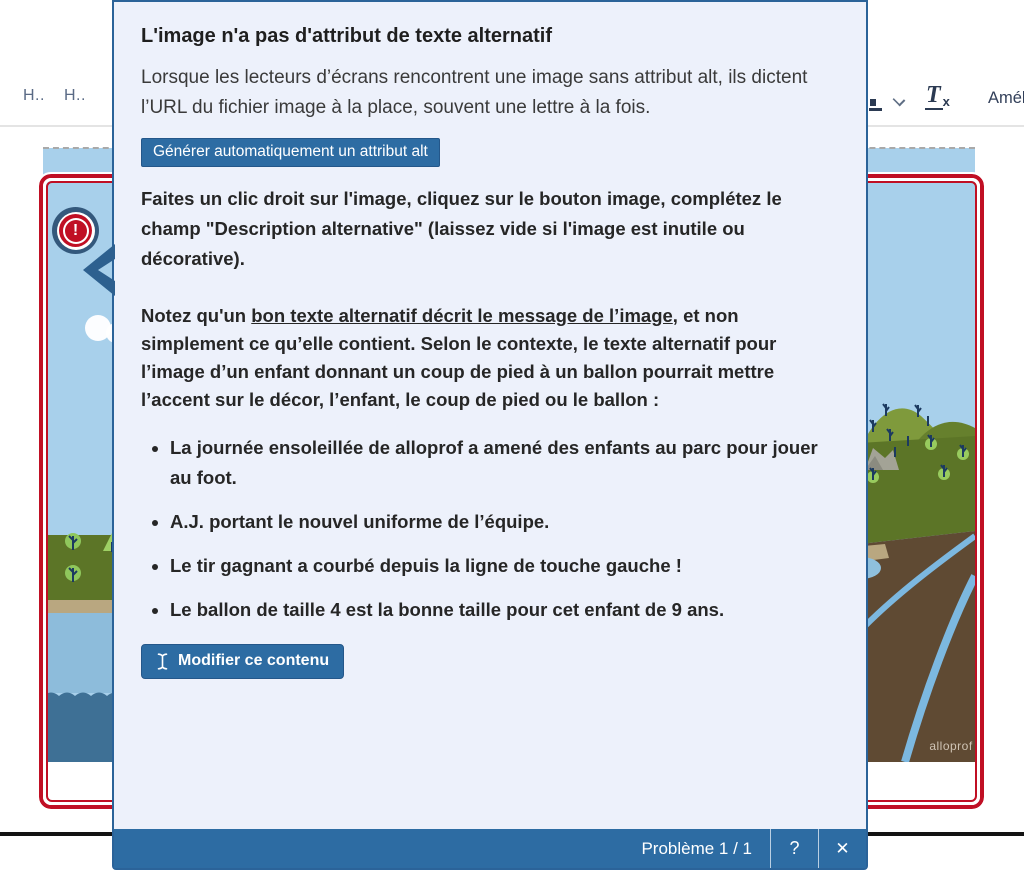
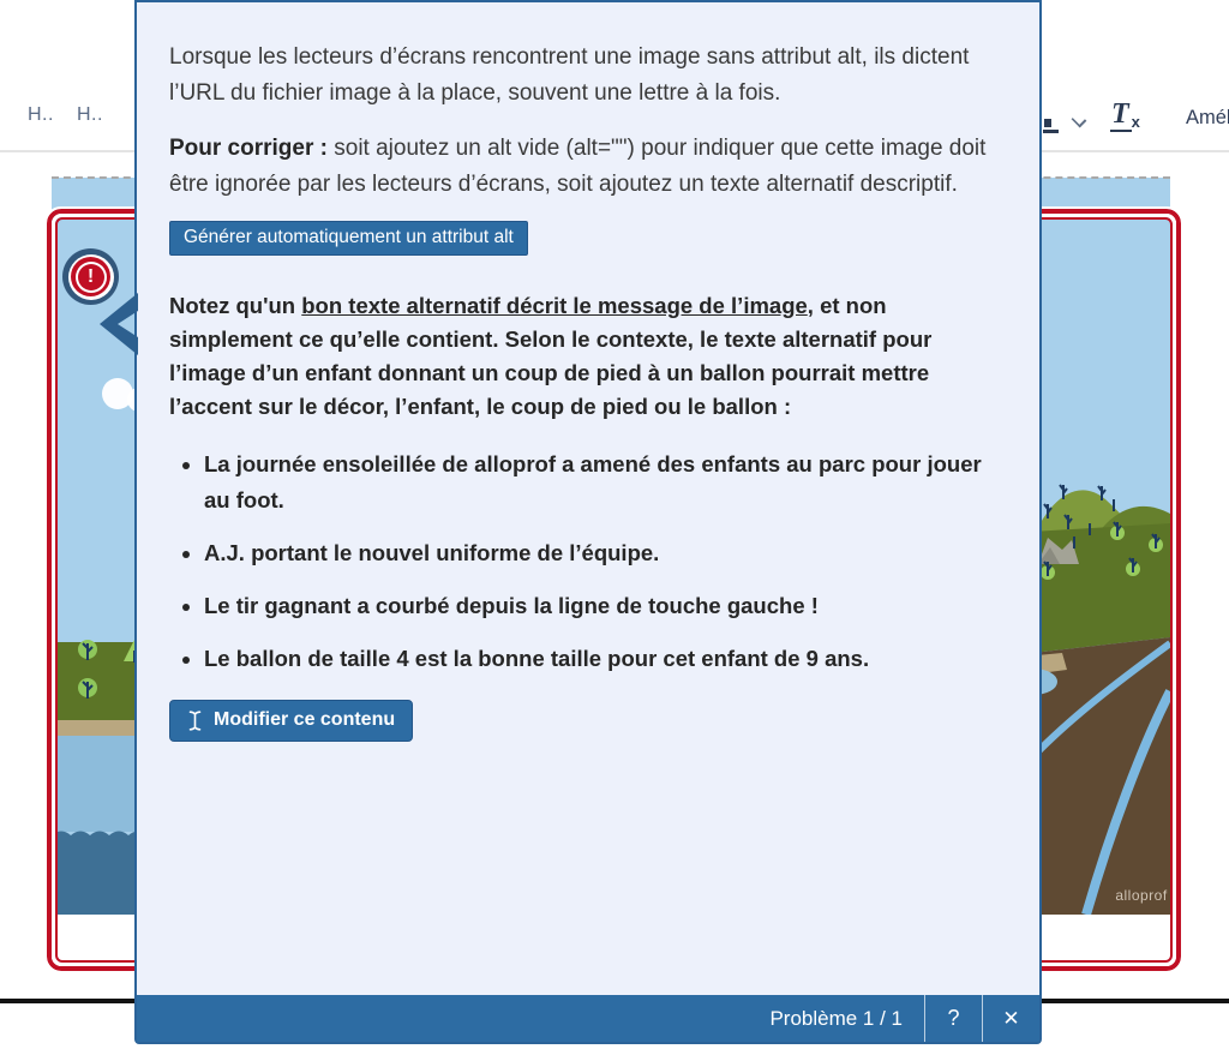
  H..
  H..
  T x
  alloprof
  !
- L'image n'a pas d'attribut de texte alternatif
  Lorsque les lecteurs d’écrans rencontrent une image sans attribut alt, ils dictent l’URL du fichier image à la place, souvent une lettre à la fois.
+ Pour corriger : soit ajoutez un alt vide (alt="") pour indiquer que cette image doit être ignorée par les lecteurs d’écrans, soit ajoutez un texte alternatif descriptif.
  Générer automatiquement un attribut alt
- Faites un clic droit sur l'image, cliquez sur le bouton image, complétez le champ "Description alternative" (laissez vide si l'image est inutile ou décorative).
  Notez qu'un bon texte alternatif décrit le message de l’image, et non simplement ce qu’elle contient. Selon le contexte, le texte alternatif pour l’image d’un enfant donnant un coup de pied à un ballon pourrait mettre l’accent sur le décor, l’enfant, le coup de pied ou le ballon :
  La journée ensoleillée de alloprof a amené des enfants au parc pour jouer au foot.
  A.J. portant le nouvel uniforme de l’équipe.
  Le tir gagnant a courbé depuis la ligne de touche gauche !
  Le ballon de taille 4 est la bonne taille pour cet enfant de 9 ans.
  Modifier ce contenu
  Problème 1 / 1
  ?
  ✕
